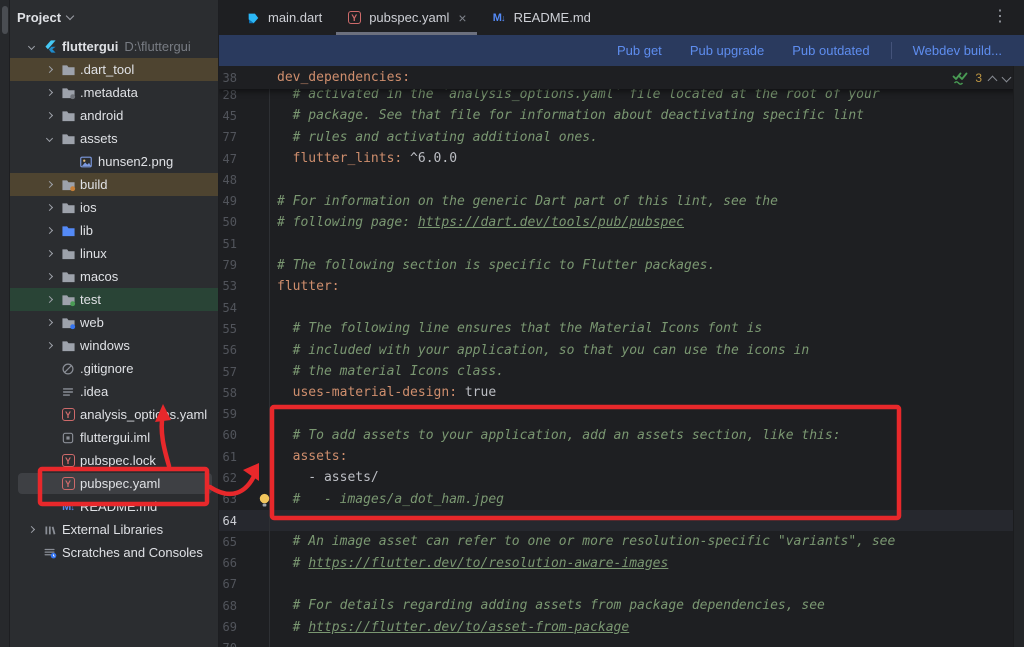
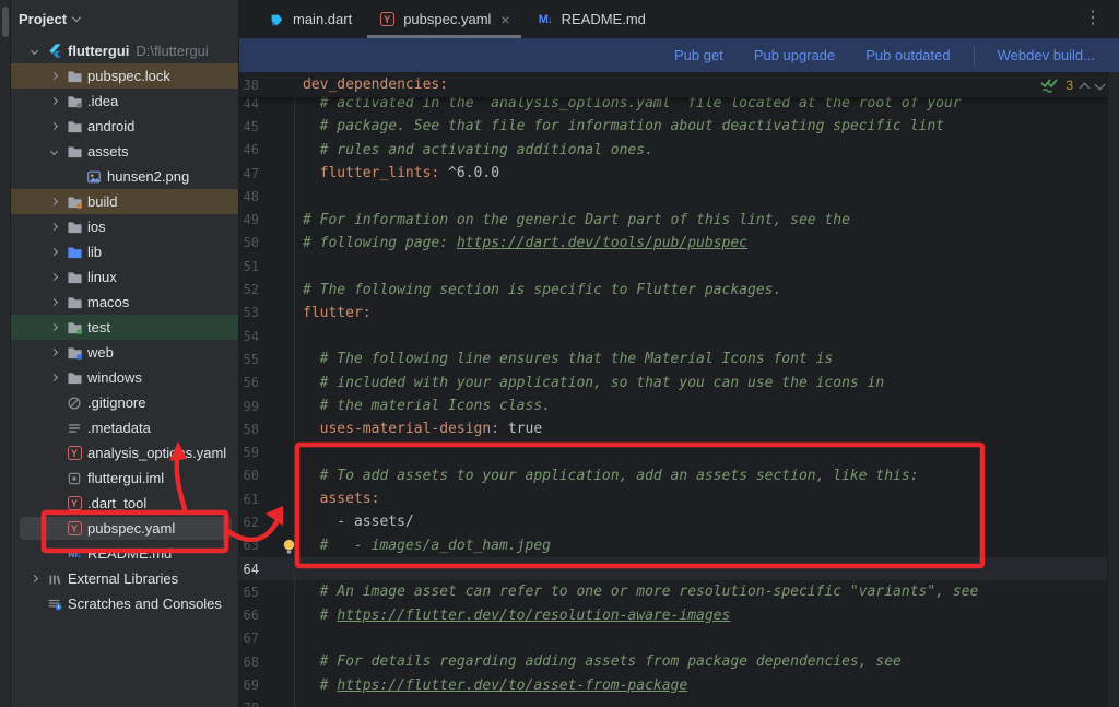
  Project
  fluttergui
  D:\fluttergui
- .dart_tool
+ pubspec.lock
- .metadata
+ .idea
  android
  assets
  hunsen2.png
  build
  ios
  lib
  linux
  macos
  test
  web
  windows
  .gitignore
- .idea
+ .metadata
  Y
  analysis_optis.yaml
  fluttergui.iml
  Y
- pubspec.lock
+ .dart_tool
  Y
  pubspec.yaml
  M↓
  README.md
  External Libraries
  Scratches and Consoles
  main.dart
  Y
  pubspec.yaml
  ×
  M↓
  README.md
  ⋮
  Pub get
  Pub upgrade
  Pub outdated
  Webdev build...
  38
  dev_dependencies:
  3
- 28
+ 44
  # activated in the `analysis_options.yaml` file located at the root of your
  45
  # package. See that file for information about deactivating specific lint
- 77
+ 46
  # rules and activating additional ones.
  47
  flutter_lints: ^6.0.0
  48
  49
  # For information on the generic Dart part of this lint, see the
  50
  # following page: https://dart.dev/tools/pub/pubspec
  51
- 79
+ 52
  # The following section is specific to Flutter packages.
  53
  flutter:
  54
  55
  # The following line ensures that the Material Icons font is
  56
  # included with your application, so that you can use the icons in
- 57
+ 99
  # the material Icons class.
  58
  uses-material-design: true
  59
  60
  # To add assets to your application, add an assets section, like this:
  61
  assets:
  62
  - assets/
  63
  # - images/a_dot_ham.jpeg
  64
  65
  # An image asset can refer to one or more resolution-specific "variants", see
  66
  # https://flutter.dev/to/resolution-aware-images
  67
  68
  # For details regarding adding assets from package dependencies, see
  69
  # https://flutter.dev/to/asset-from-package
